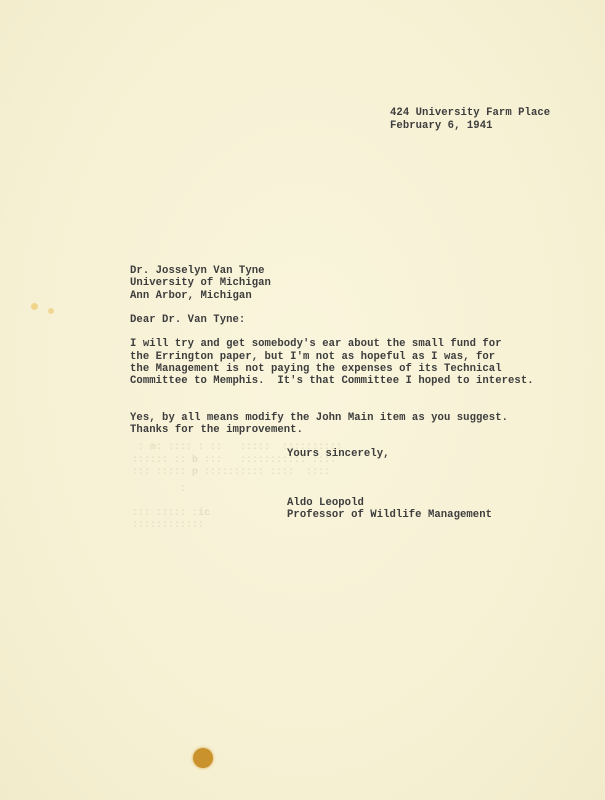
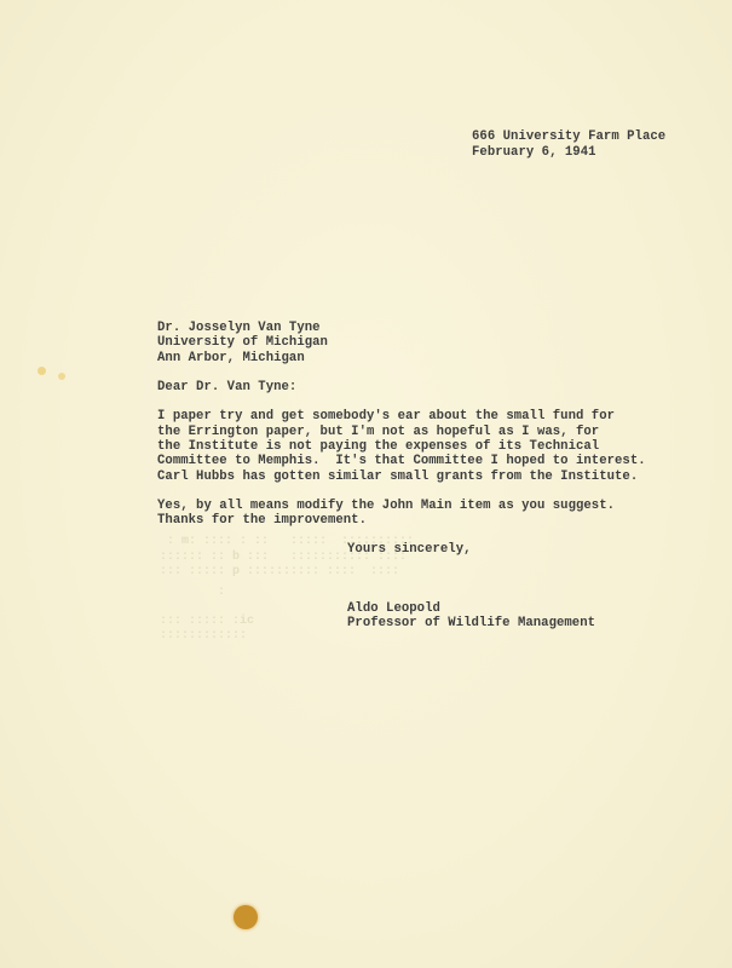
  : m: :::: : :: ::::: ::::::::::
  :::::: :: b ::: ::::::::::: ::::
  ::: ::::: p :::::::::: :::: ::::
- 424 University Farm Place
+ 666 University Farm Place
  February 6, 1941
  Dr. Josselyn Van Tyne
  University of Michigan
  Ann Arbor, Michigan
  Dear Dr. Van Tyne:
- I will try and get somebody's ear about the small fund for
+ I paper try and get somebody's ear about the small fund for
  the Errington paper, but I'm not as hopeful as I was, for
- the Management is not paying the expenses of its Technical
+ the Institute is not paying the expenses of its Technical
  Committee to Memphis. It's that Committee I hoped to interest.
+ Carl Hubbs has gotten similar small grants from the Institute.
  Yes, by all means modify the John Main item as you suggest.
  Thanks for the improvement.
  Yours sincerely,
  Aldo Leopold
  Professor of Wildlife Management
